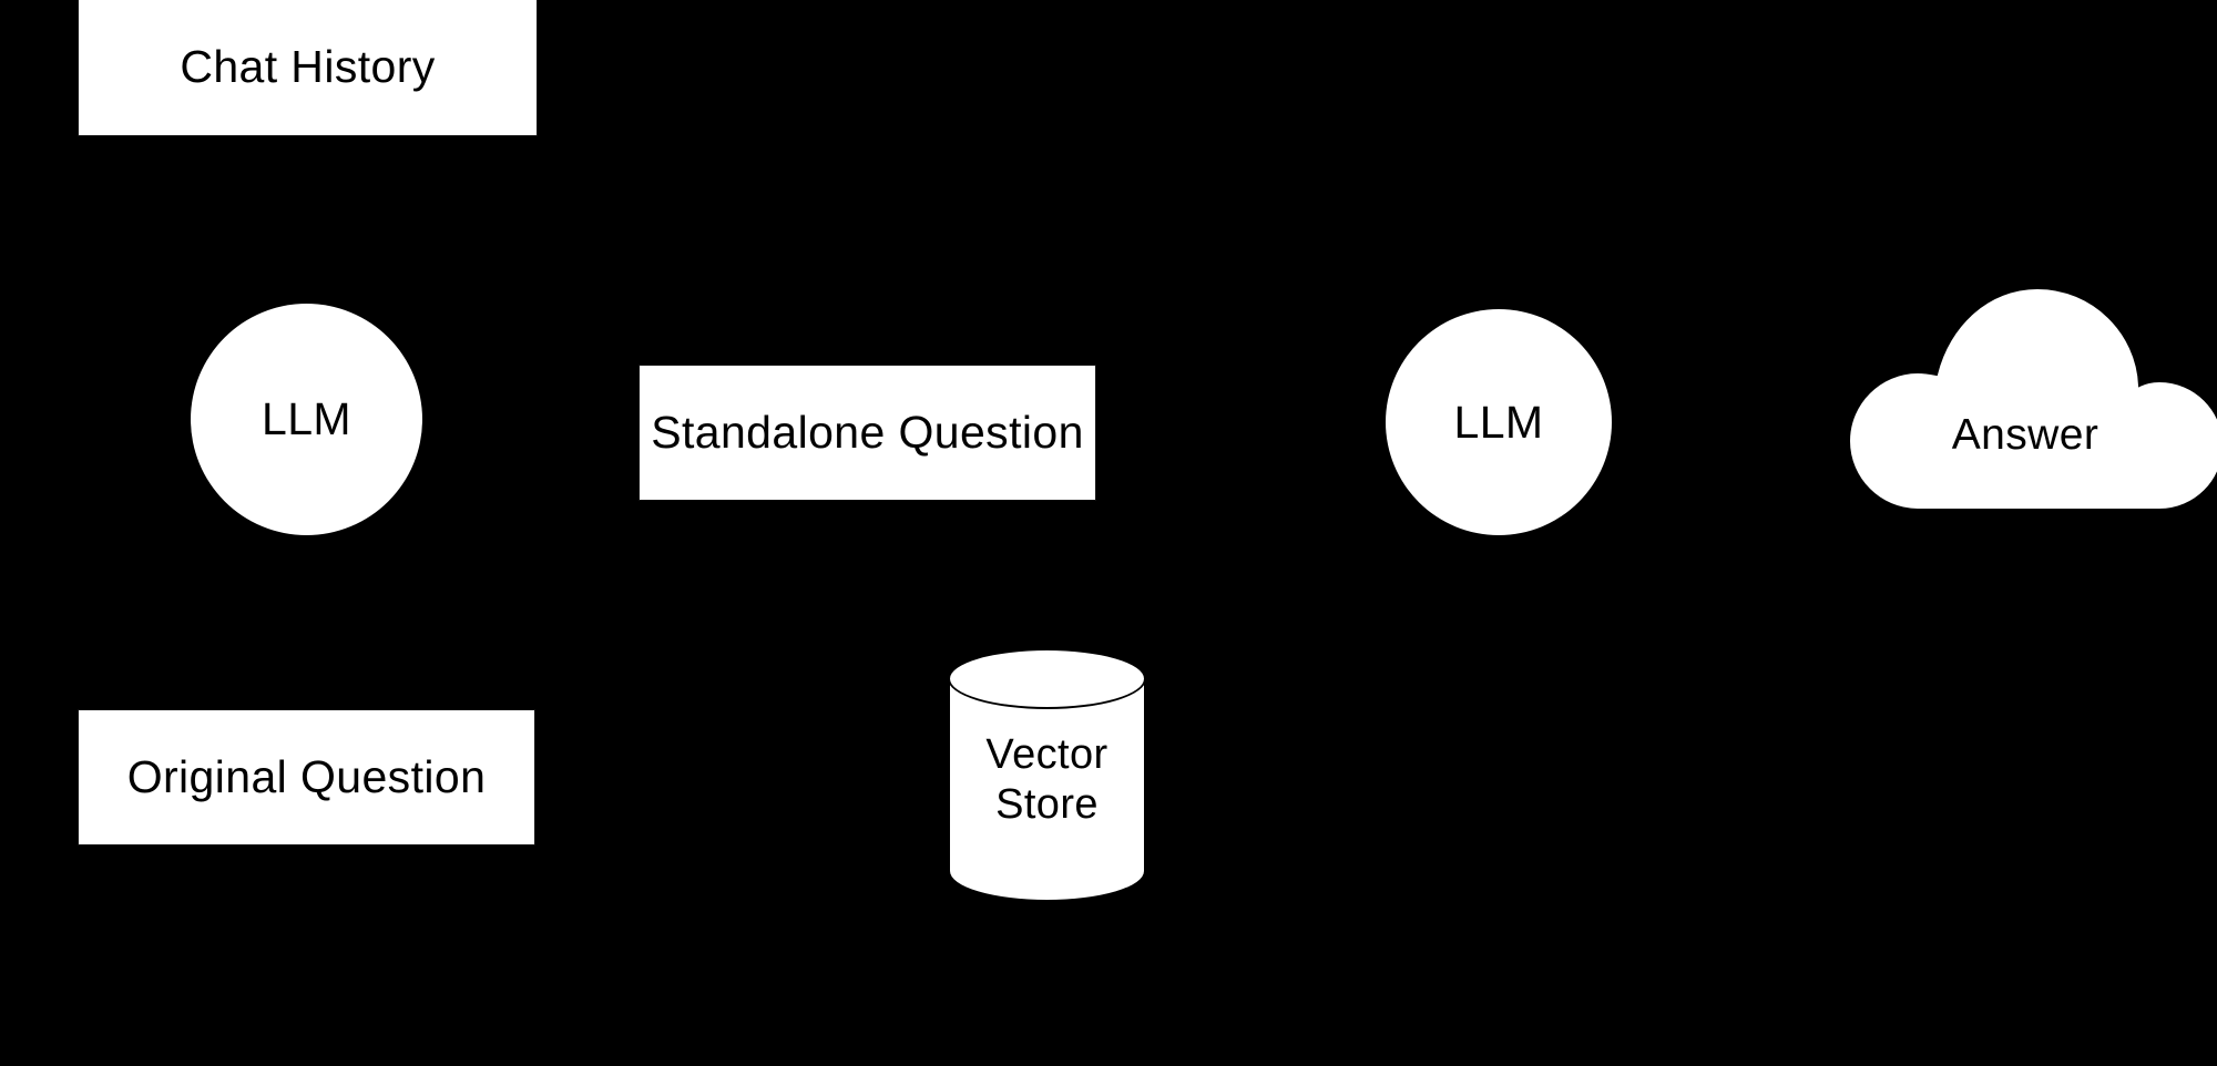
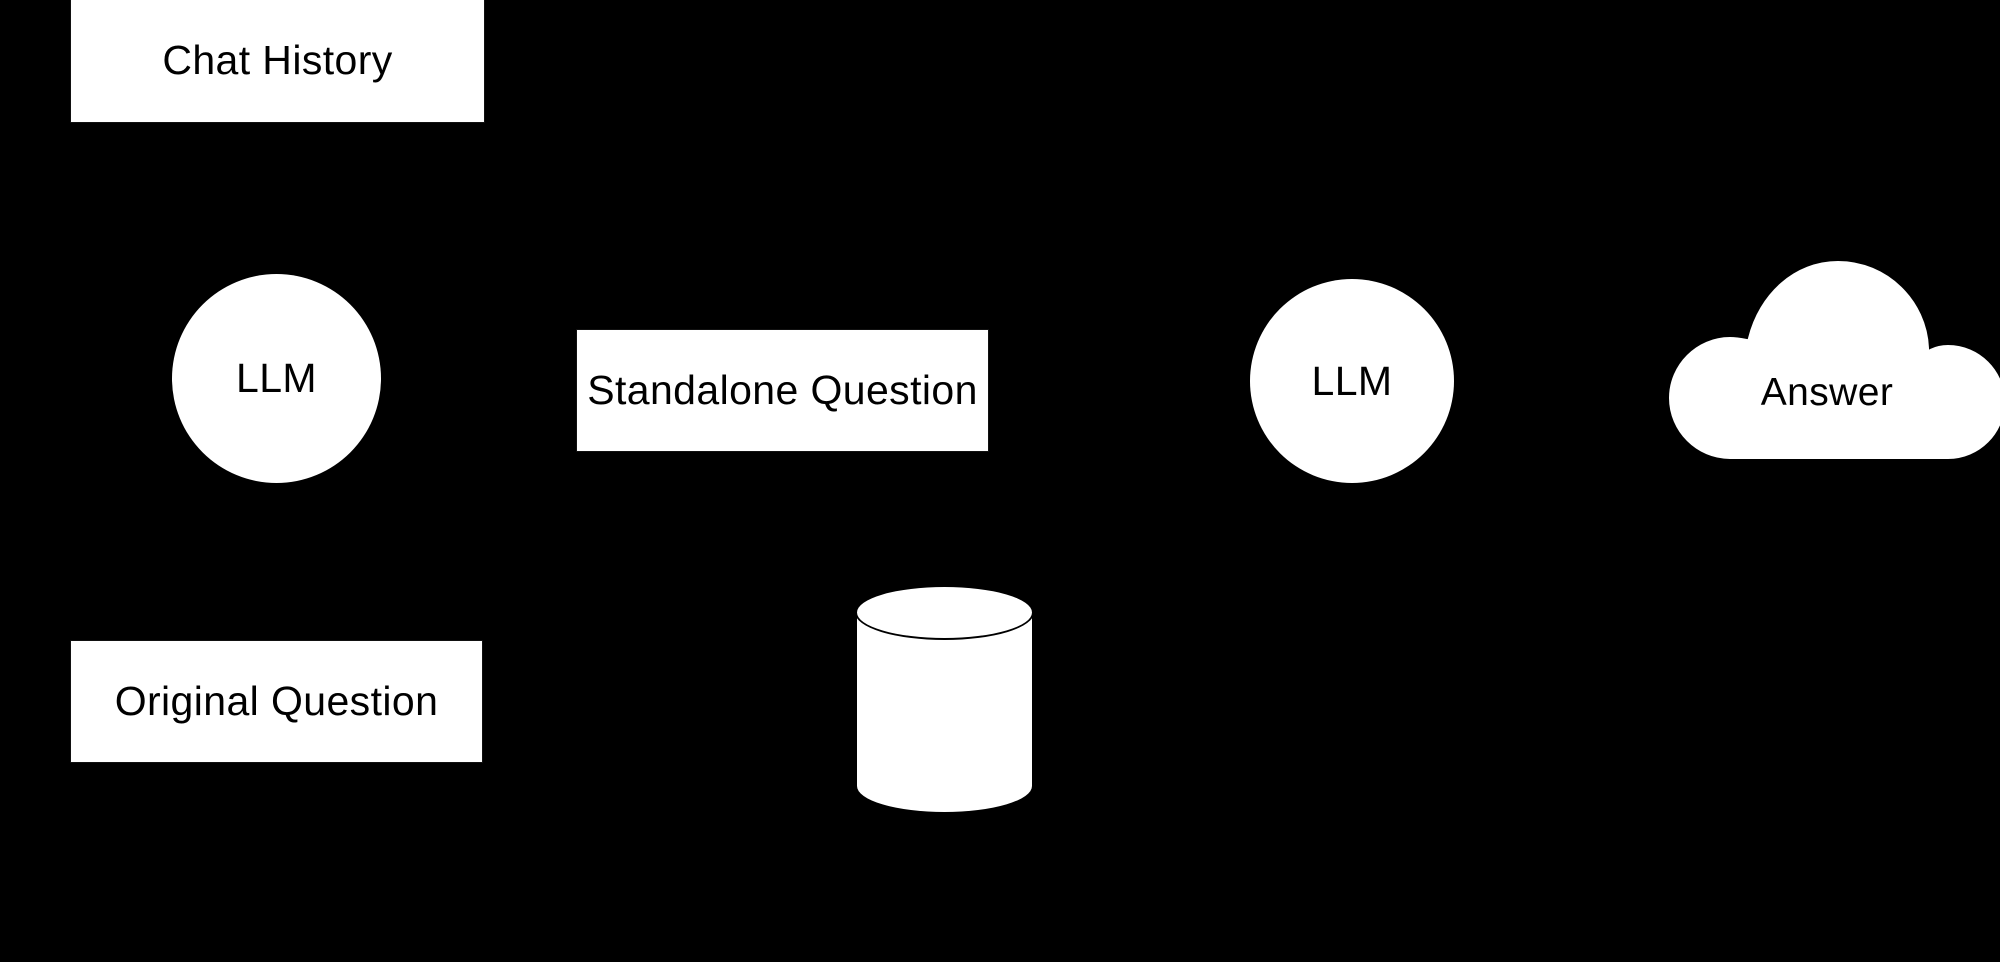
  Chat History
  LLM
  Standalone Question
  Original Question
- Vector
- Store
  LLM
  Answer
